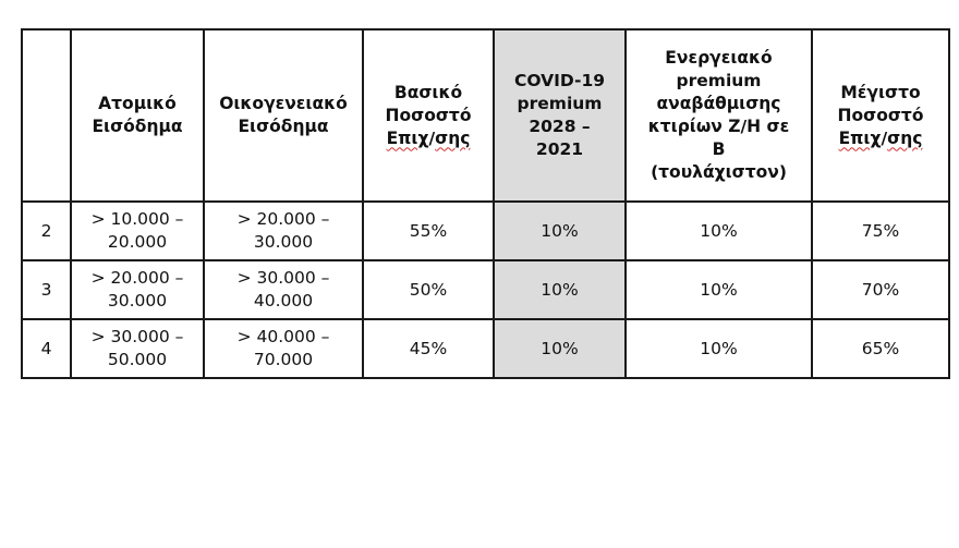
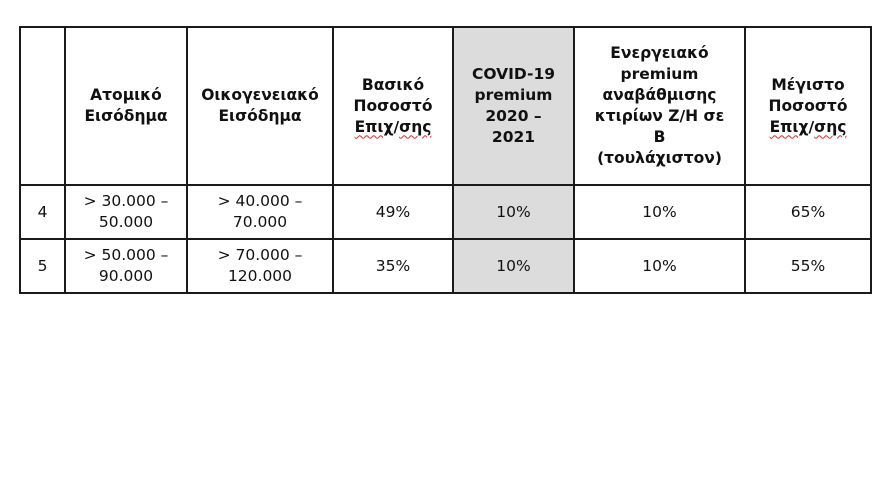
- 	Ατομικό Εισόδημα	Οικογενειακό Εισόδημα	Βασικό Ποσοστό Επιχ/σης	COVID-19 premium 2028 – 2021	Ενεργειακό premium αναβάθμισης κτιρίων Ζ/Η σε Β (τουλάχιστον)	Μέγιστο Ποσοστό Επιχ/σης
+ 	Ατομικό Εισόδημα	Οικογενειακό Εισόδημα	Βασικό Ποσοστό Επιχ/σης	COVID-19 premium 2020 – 2021	Ενεργειακό premium αναβάθμισης κτιρίων Ζ/Η σε Β (τουλάχιστον)	Μέγιστο Ποσοστό Επιχ/σης
- 2	> 10.000 – 20.000	> 20.000 – 30.000	55%	10%	10%	75%
- 3	> 20.000 – 30.000	> 30.000 – 40.000	50%	10%	10%	70%
- 4	> 30.000 – 50.000	> 40.000 – 70.000	45%	10%	10%	65%
+ 4	> 30.000 – 50.000	> 40.000 – 70.000	49%	10%	10%	65%
+ 5	> 50.000 – 90.000	> 70.000 – 120.000	35%	10%	10%	55%
